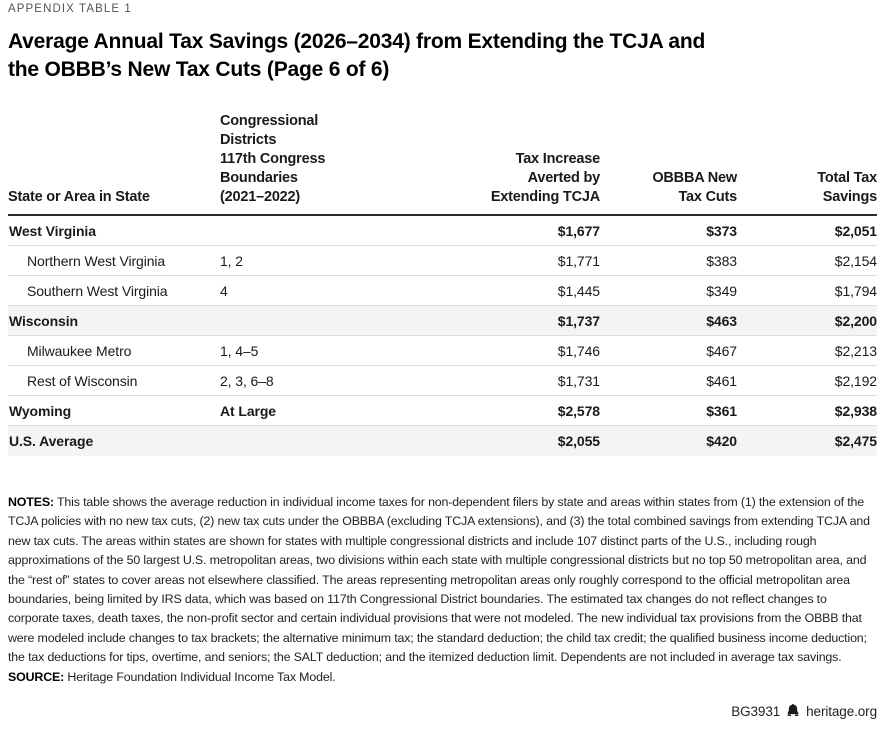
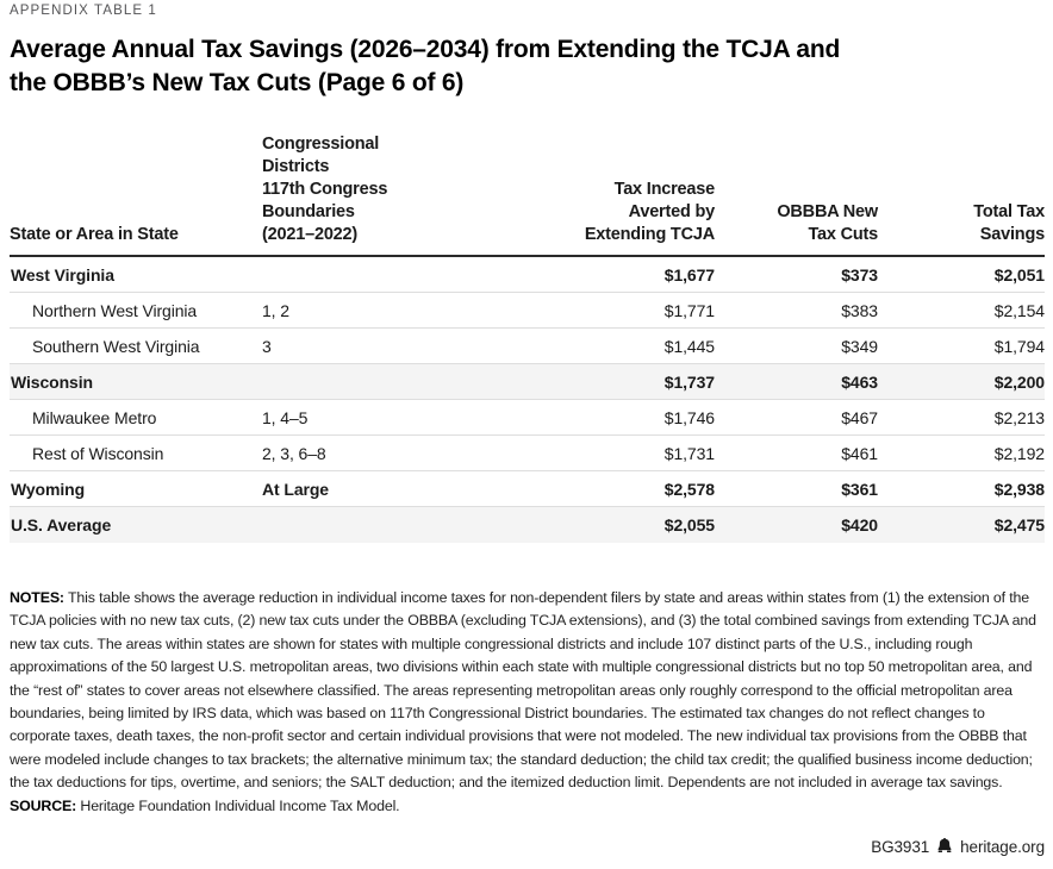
  APPENDIX TABLE 1
  Average Annual Tax Savings (2026–2034) from Extending the TCJA and
  the OBBB’s New Tax Cuts (Page 6 of 6)
  State or Area in State
  Congressional Districts
  117th Congress Boundaries
  (2021–2022)
  Tax Increase
  Averted by
  Extending TCJA
  OBBBA New
  Tax Cuts
  Total Tax
  Savings
  West Virginia
  $1,677
  $373
  $2,051
  Northern West Virginia
  1, 2
  $1,771
  $383
  $2,154
  Southern West Virginia
- 4
+ 3
  $1,445
  $349
  $1,794
  Wisconsin
  $1,737
  $463
  $2,200
  Milwaukee Metro
  1, 4–5
  $1,746
  $467
  $2,213
  Rest of Wisconsin
  2, 3, 6–8
  $1,731
  $461
  $2,192
  Wyoming
  At Large
  $2,578
  $361
  $2,938
  U.S. Average
  $2,055
  $420
  $2,475
  NOTES: This table shows the average reduction in individual income taxes for non-dependent filers by state and areas within states from (1) the extension of the TCJA policies with no new tax cuts, (2) new tax cuts under the OBBBA (excluding TCJA extensions), and (3) the total combined savings from extending TCJA and new tax cuts. The areas within states are shown for states with multiple congressional districts and include 107 distinct parts of the U.S., including rough approximations of the 50 largest U.S. metropolitan areas, two divisions within each state with multiple congressional districts but no top 50 metropolitan area, and the “rest of” states to cover areas not elsewhere classified. The areas representing metropolitan areas only roughly correspond to the official metropolitan area boundaries, being limited by IRS data, which was based on 117th Congressional District boundaries. The estimated tax changes do not reflect changes to corporate taxes, death taxes, the non-profit sector and certain individual provisions that were not modeled. The new individual tax provisions from the OBBB that were modeled include changes to tax brackets; the alternative minimum tax; the standard deduction; the child tax credit; the qualified business income deduction; the tax deductions for tips, overtime, and seniors; the SALT deduction; and the itemized deduction limit. Dependents are not included in average tax savings.
  SOURCE: Heritage Foundation Individual Income Tax Model.
  BG3931
  heritage.org
